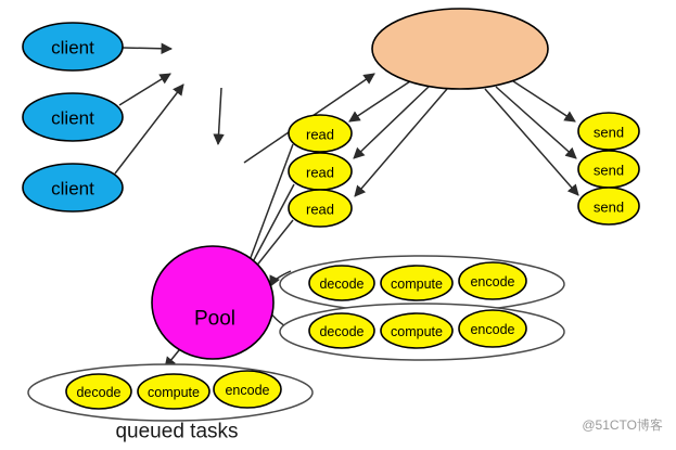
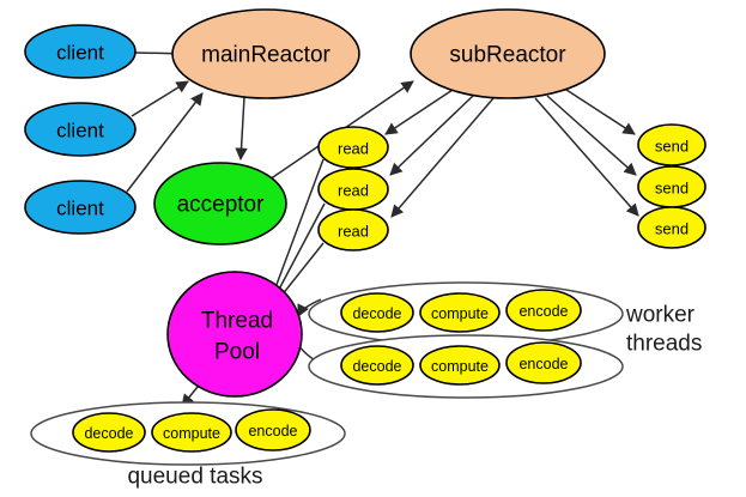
  client
  client
  client
+ mainReactor
+ subReactor
+ acceptor
  read
  read
  read
  send
  send
  send
+ Thread
  Pool
  decode
  compute
  encode
  decode
  compute
  encode
  decode
  compute
  encode
+ worker
+ threads
  queued tasks
- @51CTO博客
